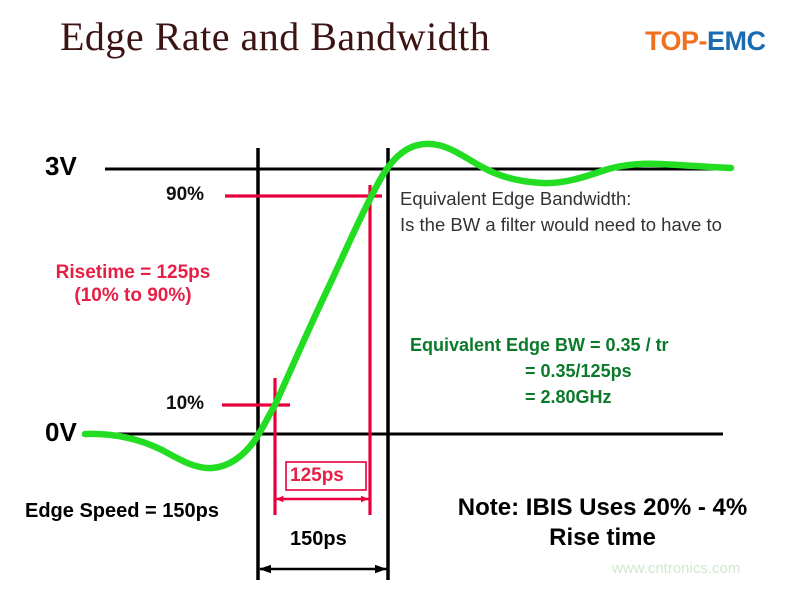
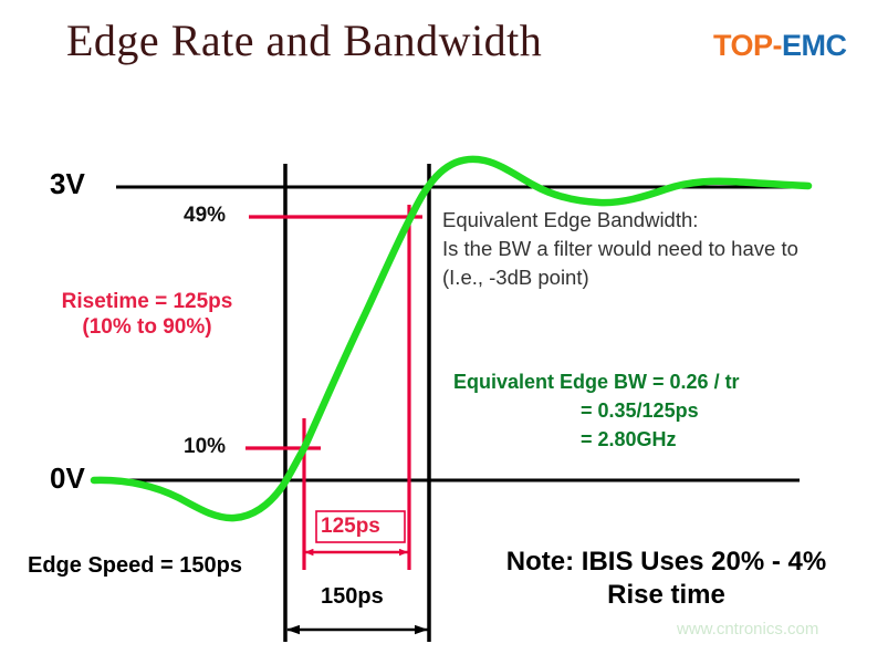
  Edge Rate and Bandwidth
  TOP-EMC
  3V
  0V
- 90%
+ 49%
  10%
  Risetime = 125ps
  (10% to 90%)
  Edge Speed = 150ps
  125ps
  150ps
  Equivalent Edge Bandwidth:
  Is the BW a filter would need to have to
+ (I.e., -3dB point)
- Equivalent Edge BW = 0.35 / tr
+ Equivalent Edge BW = 0.26 / tr
  = 0.35/125ps
  = 2.80GHz
  Note: IBIS Uses 20% - 4%
  Rise time
  www.cntronics.com
